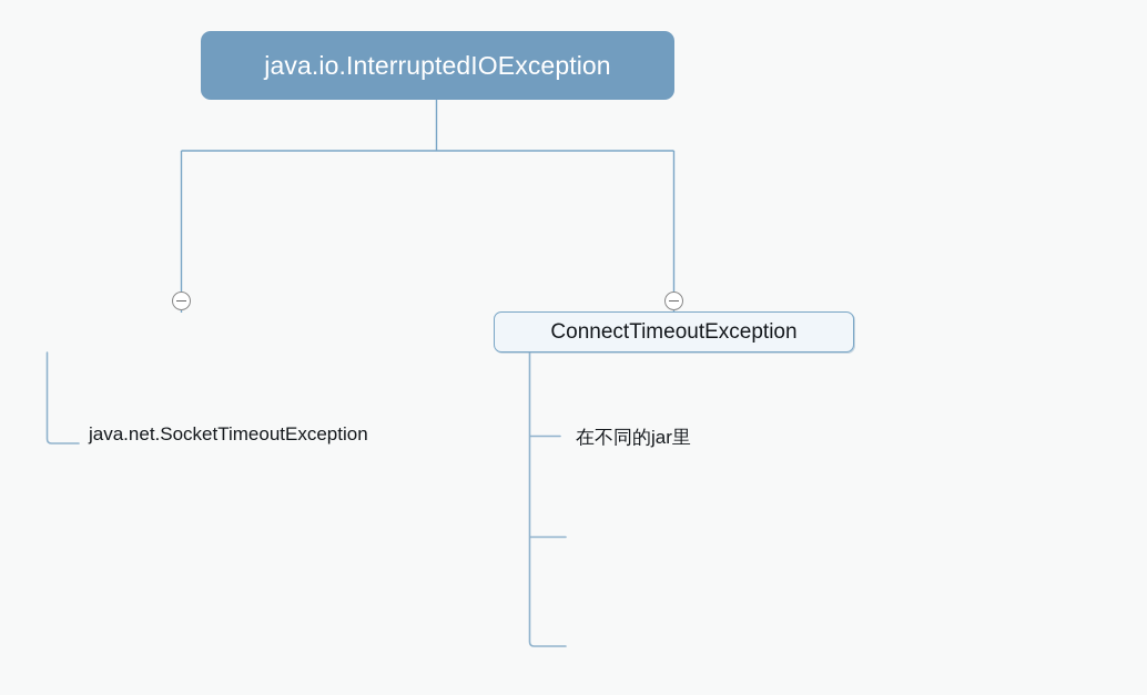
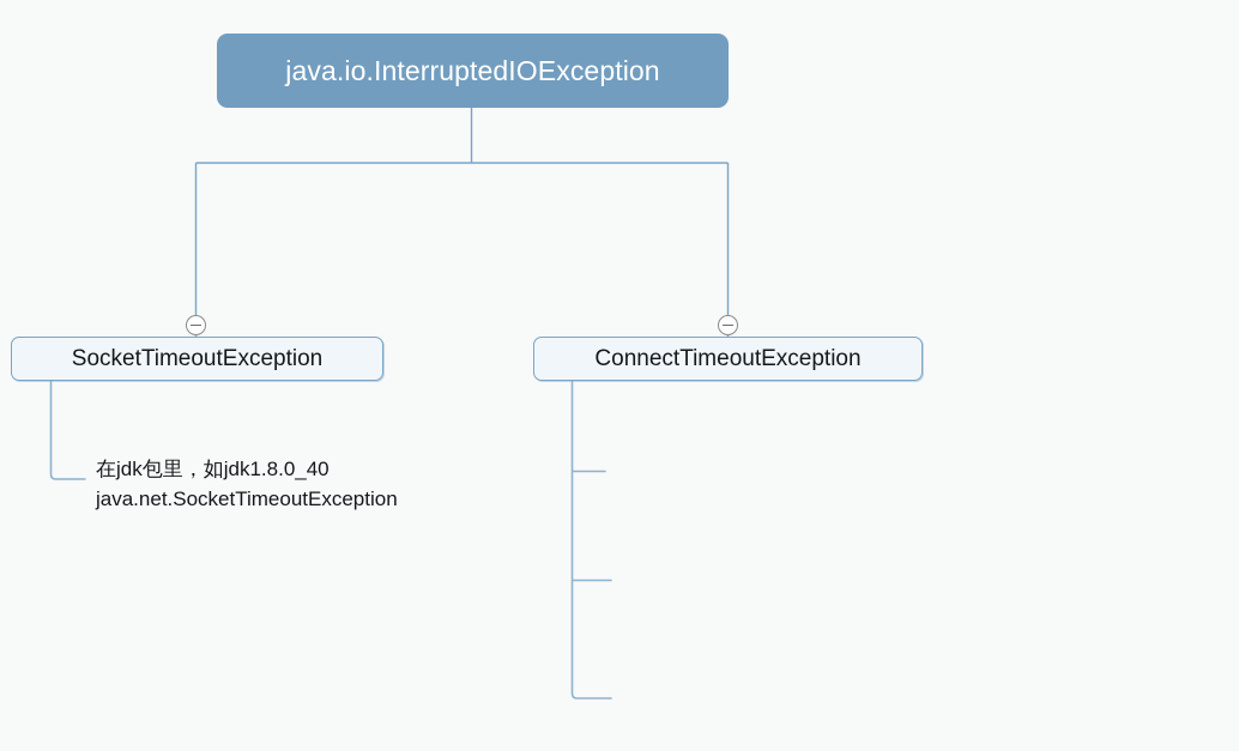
  java.io.InterruptedIOException
+ SocketTimeoutException
  ConnectTimeoutException
+ 在jdk包里，如jdk1.8.0_40
  java.net.SocketTimeoutException
- 在不同的jar里
